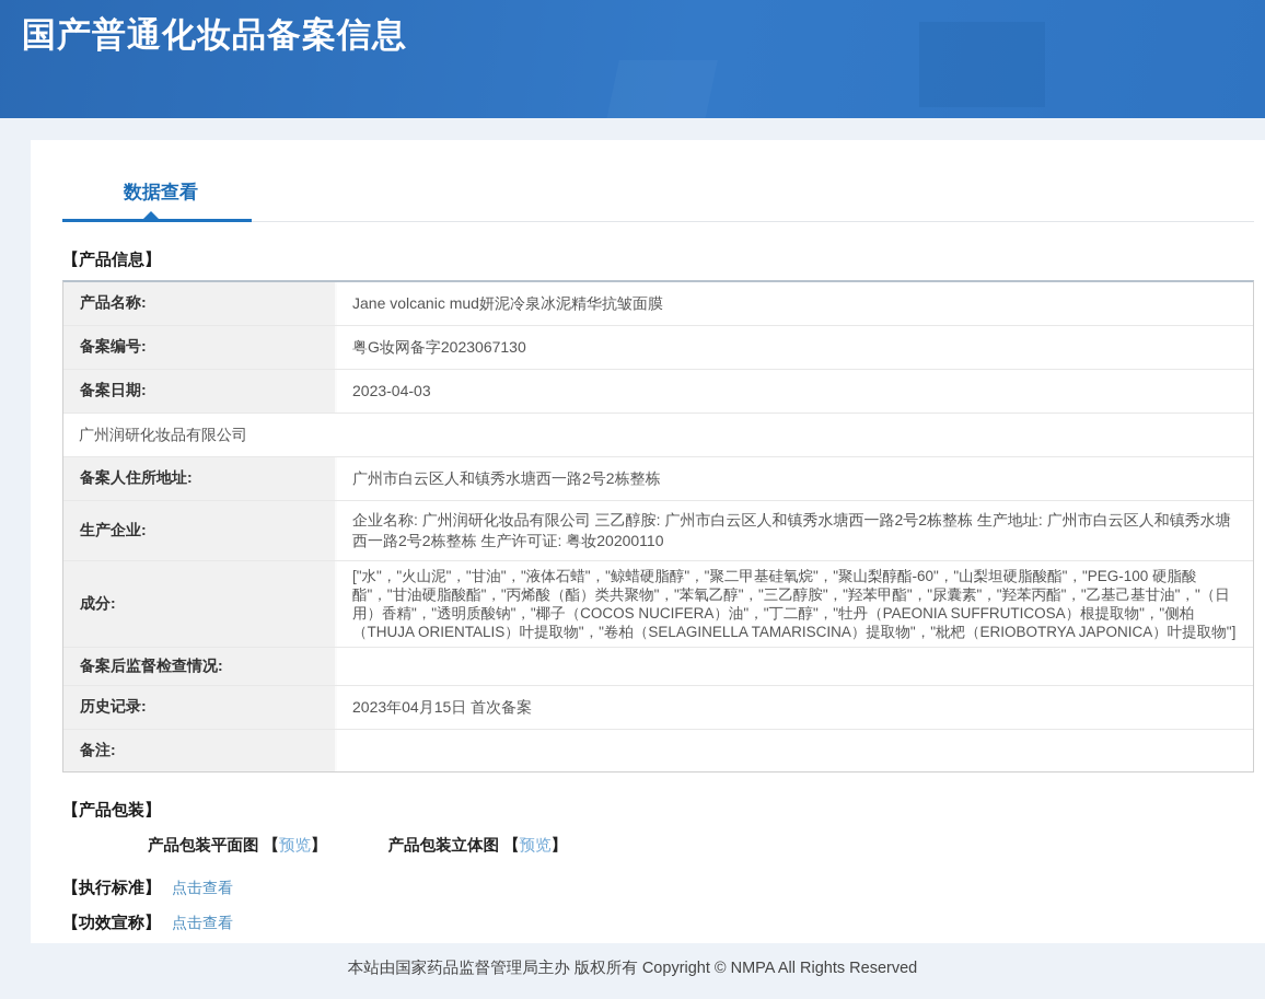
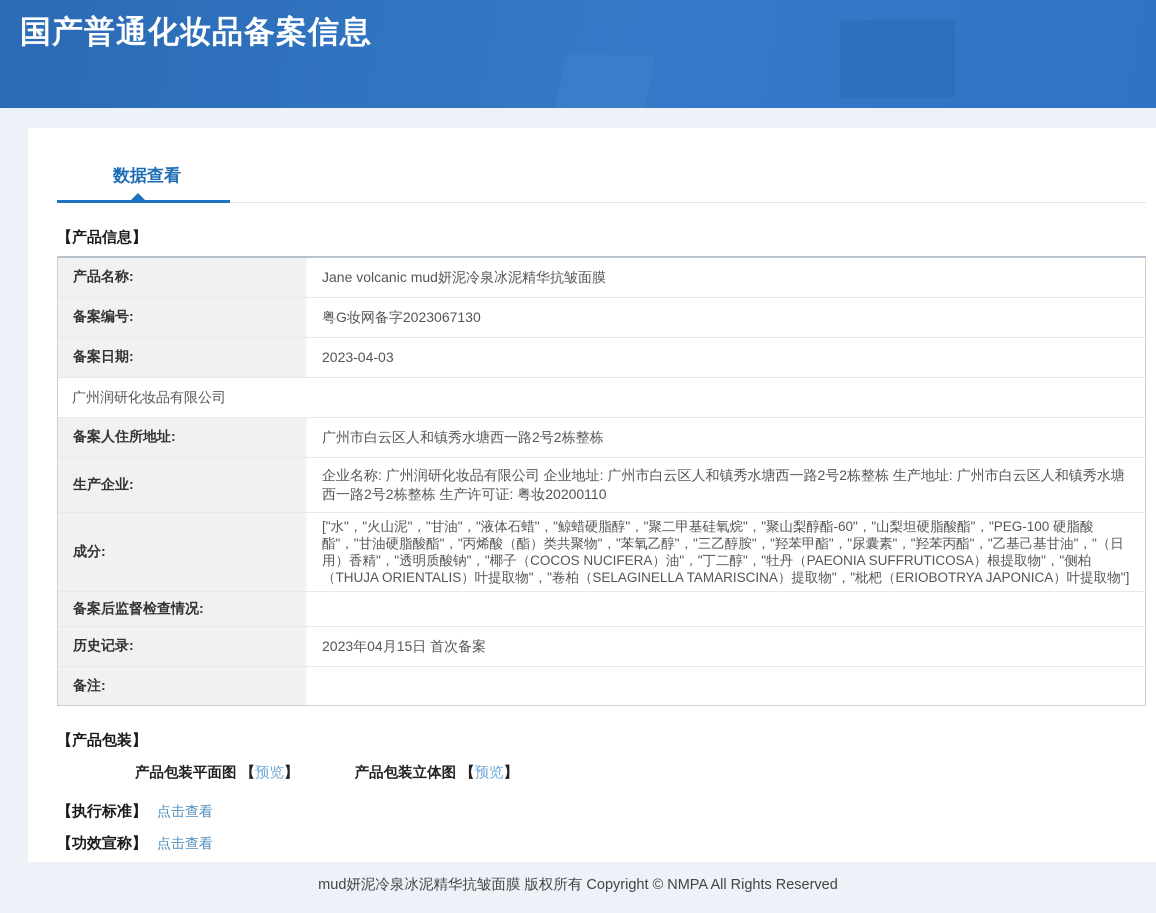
  国产普通化妆品备案信息
  数据查看
  【产品信息】
  产品名称:
  Jane volcanic mud妍泥冷泉冰泥精华抗皱面膜
  备案编号:
  粤G妆网备字2023067130
  备案日期:
  2023-04-03
  广州润研化妆品有限公司
  备案人住所地址:
  广州市白云区人和镇秀水塘西一路2号2栋整栋
  生产企业:
- 企业名称: 广州润研化妆品有限公司 三乙醇胺: 广州市白云区人和镇秀水塘西一路2号2栋整栋 生产地址: 广州市白云区人和镇秀水塘西一路2号2栋整栋 生产许可证: 粤妆20200110
+ 企业名称: 广州润研化妆品有限公司 企业地址: 广州市白云区人和镇秀水塘西一路2号2栋整栋 生产地址: 广州市白云区人和镇秀水塘西一路2号2栋整栋 生产许可证: 粤妆20200110
  成分:
  ["水"，"火山泥"，"甘油"，"液体石蜡"，"鲸蜡硬脂醇"，"聚二甲基硅氧烷"，"聚山梨醇酯-60"，"山梨坦硬脂酸酯"，"PEG-100 硬脂酸酯"，"甘油硬脂酸酯"，"丙烯酸（酯）类共聚物"，"苯氧乙醇"，"三乙醇胺"，"羟苯甲酯"，"尿囊素"，"羟苯丙酯"，"乙基己基甘油"，"（日用）香精"，"透明质酸钠"，"椰子（COCOS NUCIFERA）油"，"丁二醇"，"牡丹（PAEONIA SUFFRUTICOSA）根提取物"，"侧柏（THUJA ORIENTALIS）叶提取物"，"卷柏（SELAGINELLA TAMARISCINA）提取物"，"枇杷（ERIOBOTRYA JAPONICA）叶提取物"]
  备案后监督检查情况:
  历史记录:
  2023年04月15日 首次备案
  备注:
  【产品包装】
  产品包装平面图 【预览】 产品包装立体图 【预览】
  【执行标准】 点击查看
  【功效宣称】 点击查看
- 本站由国家药品监督管理局主办 版权所有 Copyright © NMPA All Rights Reserved
+ mud妍泥冷泉冰泥精华抗皱面膜 版权所有 Copyright © NMPA All Rights Reserved
